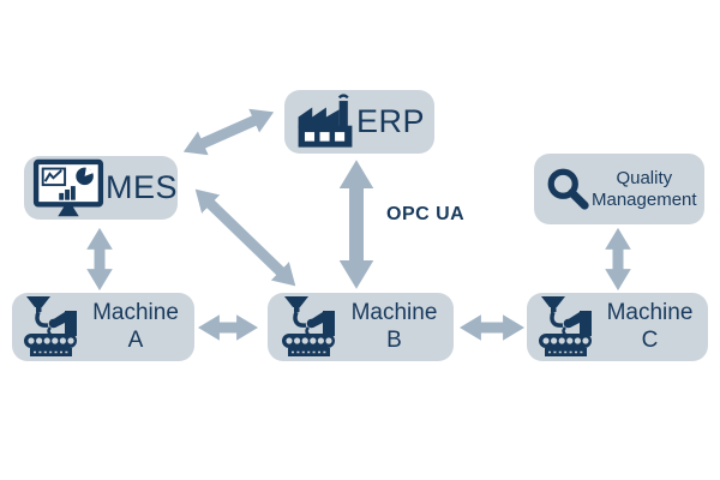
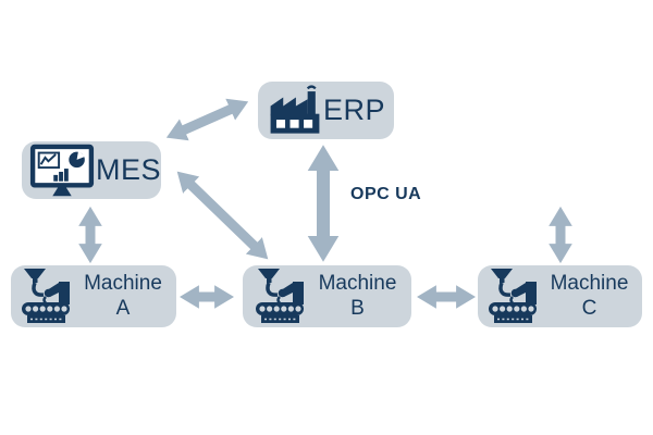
  OPC UA
  MES
  ERP
- Quality
- Management
  Machine
  A
  Machine
  B
  Machine
  C
